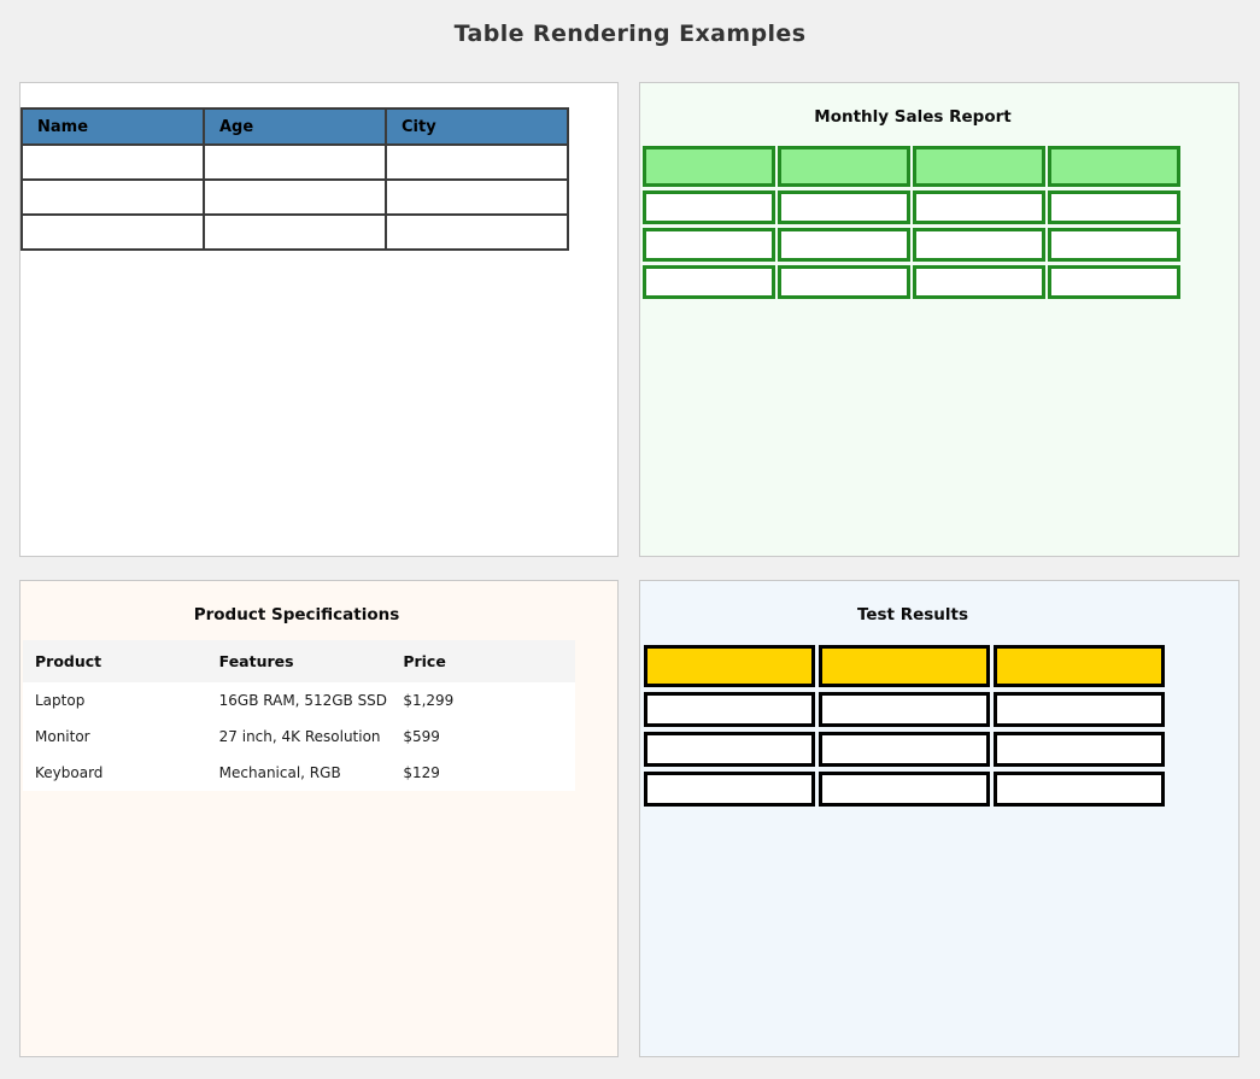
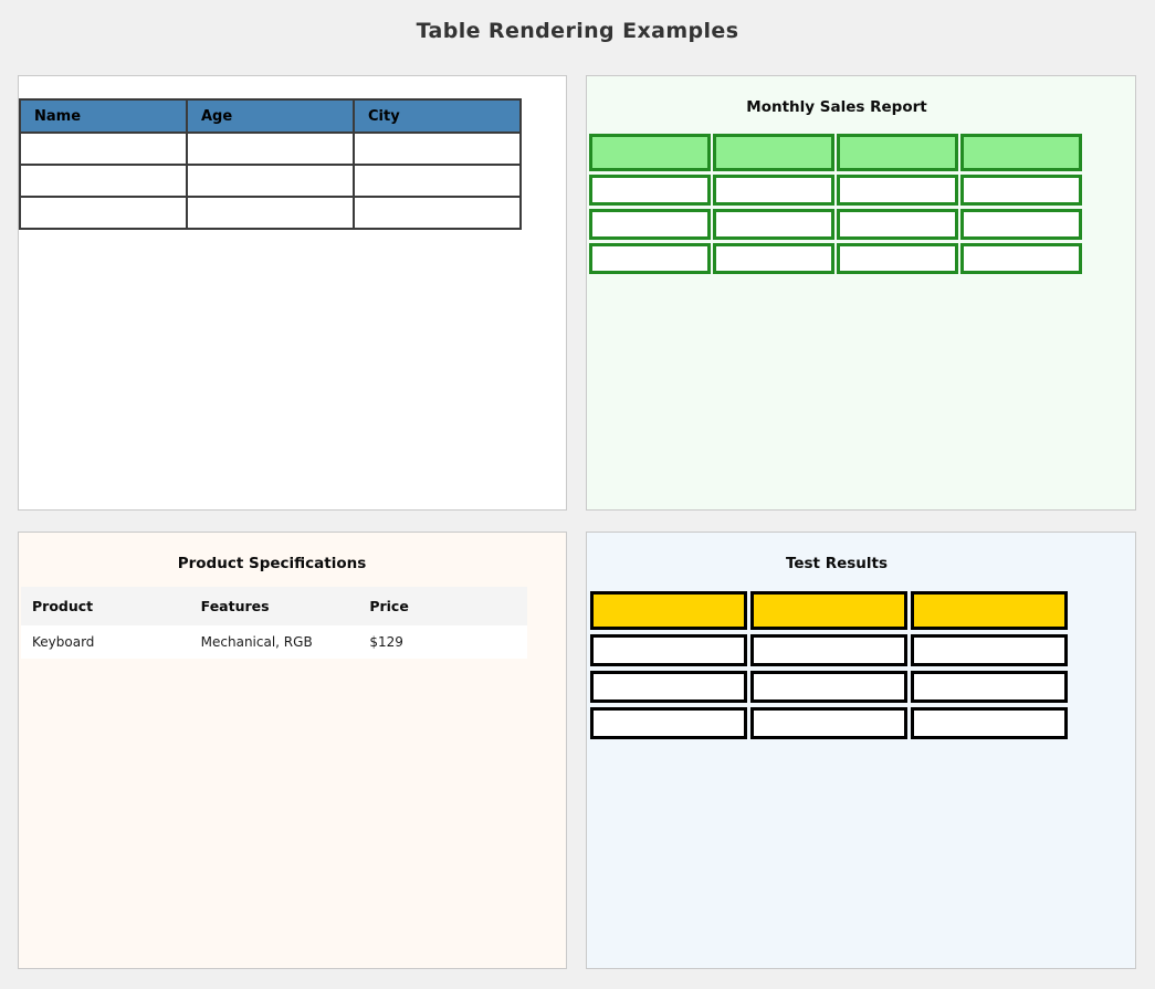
  Table Rendering Examples
  Name	Age	City
  Monthly Sales Report
  Product Specifications
  Product	Features	Price
- Laptop	16GB RAM, 512GB SSD	$1,299
- Monitor	27 inch, 4K Resolution	$599
  Keyboard	Mechanical, RGB	$129
  Test Results
